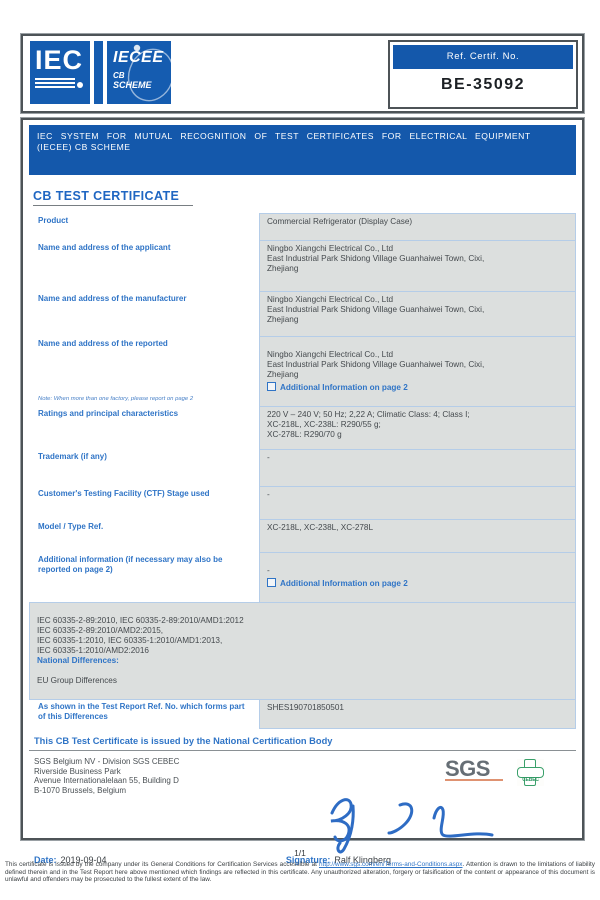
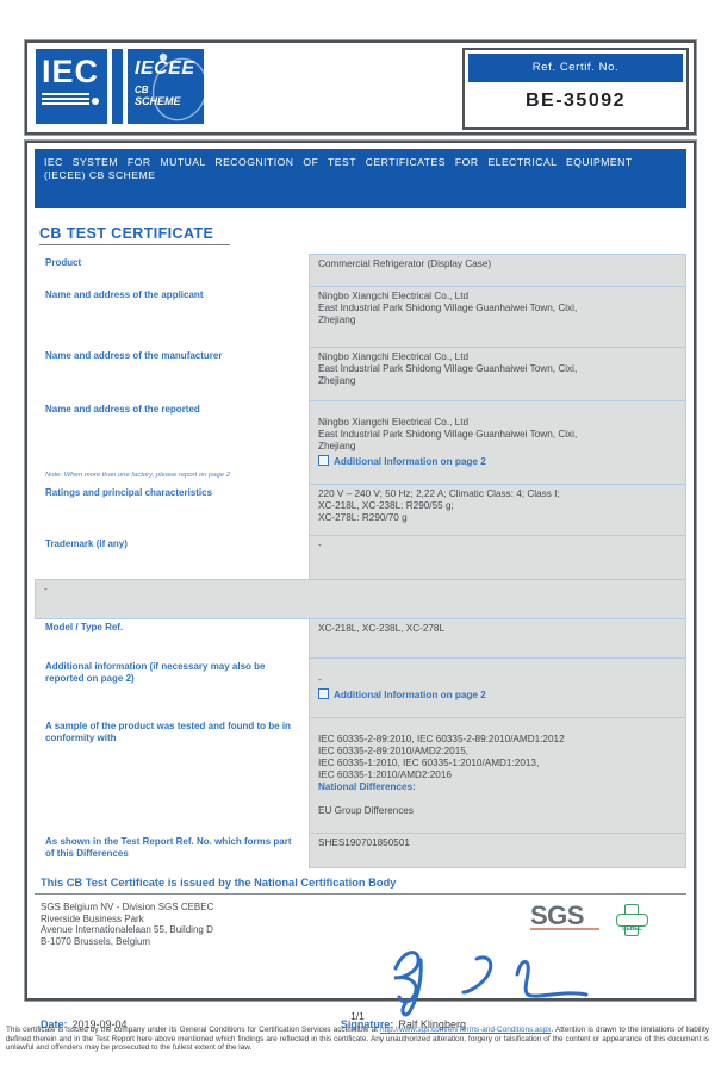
  IEC
  IECEE
  CB
  SCHEME
  Ref. Certif. No.
  BE-35092
  IEC SYSTEM FOR MUTUAL RECOGNITION OF TEST CERTIFICATES FOR ELECTRICAL EQUIPMENT
  (IECEE) CB SCHEME
  CB TEST CERTIFICATE
  Product
  Commercial Refrigerator (Display Case)
  Name and address of the applicant
  Ningbo Xiangchi Electrical Co., Ltd
  East Industrial Park Shidong Village Guanhaiwei Town, Cixi,
  Zhejiang
  Name and address of the manufacturer
  Ningbo Xiangchi Electrical Co., Ltd
  East Industrial Park Shidong Village Guanhaiwei Town, Cixi,
  Zhejiang
  Name and address of the reported
  Ningbo Xiangchi Electrical Co., Ltd
  East Industrial Park Shidong Village Guanhaiwei Town, Cixi,
  Zhejiang
  Additional Information on page 2
  Ratings and principal characteristics
  220 V – 240 V; 50 Hz; 2,22 A; Climatic Class: 4; Class I;
  XC-218L, XC-238L: R290/55 g;
  XC-278L: R290/70 g
  Trademark (if any)
  -
- Customer's Testing Facility (CTF) Stage used
  -
  Model / Type Ref.
  XC-218L, XC-238L, XC-278L
  Additional information (if necessary may also be reported on page 2)
  -
  Additional Information on page 2
+ A sample of the product was tested and found to be in conformity with
  IEC 60335-2-89:2010, IEC 60335-2-89:2010/AMD1:2012
  IEC 60335-2-89:2010/AMD2:2015,
  IEC 60335-1:2010, IEC 60335-1:2010/AMD1:2013,
  IEC 60335-1:2010/AMD2:2016
  National Differences:
  EU Group Differences
  As shown in the Test Report Ref. No. which forms part of this Differences
  SHES190701850501
  This CB Test Certificate is issued by the National Certification Body
  SGS Belgium NV - Division SGS CEBEC
  Riverside Business Park
  Avenue Internationalelaan 55, Building D
  B-1070 Brussels, Belgium
  SGS
  Date:
  2019-09-04
  Signature:
  Ralf Klingberg
  1/1
